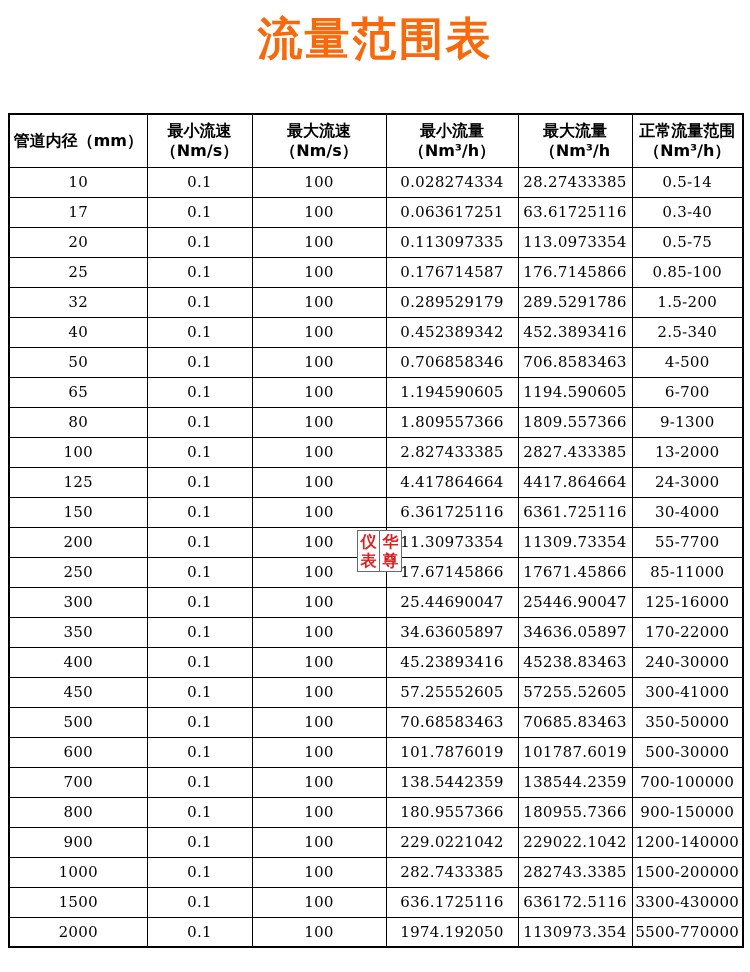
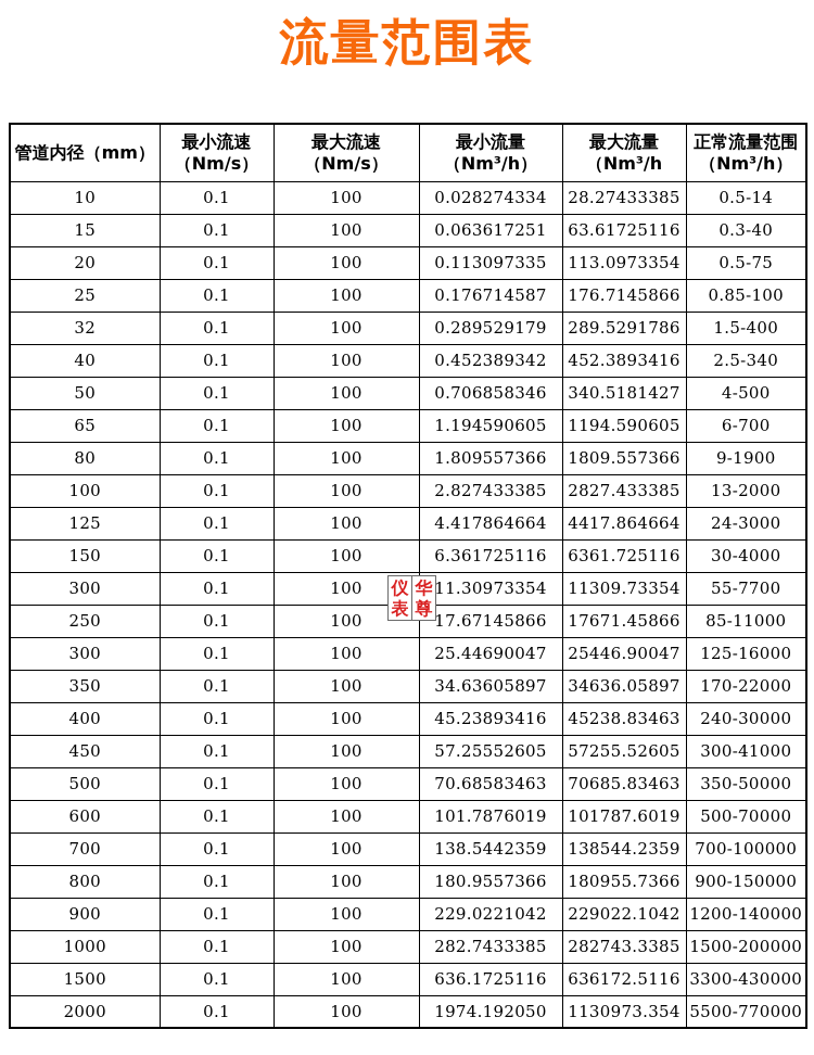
  流量范围表
  管道内径（mm）	最小流速 （Nm/s）	最大流速 （Nm/s）	最小流量 （Nm³/h）	最大流量 （Nm³/h	正常流量范围 （Nm³/h）
  10	0.1	100	0.028274334	28.27433385	0.5-14
- 17	0.1	100	0.063617251	63.61725116	0.3-40
+ 15	0.1	100	0.063617251	63.61725116	0.3-40
  20	0.1	100	0.113097335	113.0973354	0.5-75
  25	0.1	100	0.176714587	176.7145866	0.85-100
- 32	0.1	100	0.289529179	289.5291786	1.5-200
+ 32	0.1	100	0.289529179	289.5291786	1.5-400
  40	0.1	100	0.452389342	452.3893416	2.5-340
- 50	0.1	100	0.706858346	706.8583463	4-500
+ 50	0.1	100	0.706858346	340.5181427	4-500
  65	0.1	100	1.194590605	1194.590605	6-700
- 80	0.1	100	1.809557366	1809.557366	9-1300
+ 80	0.1	100	1.809557366	1809.557366	9-1900
  100	0.1	100	2.827433385	2827.433385	13-2000
  125	0.1	100	4.417864664	4417.864664	24-3000
  150	0.1	100	6.361725116	6361.725116	30-4000
- 200	0.1	100	11.30973354	11309.73354	55-7700
+ 300	0.1	100	11.30973354	11309.73354	55-7700
  250	0.1	100	17.67145866	17671.45866	85-11000
  300	0.1	100	25.44690047	25446.90047	125-16000
  350	0.1	100	34.63605897	34636.05897	170-22000
  400	0.1	100	45.23893416	45238.83463	240-30000
  450	0.1	100	57.25552605	57255.52605	300-41000
  500	0.1	100	70.68583463	70685.83463	350-50000
- 600	0.1	100	101.7876019	101787.6019	500-30000
+ 600	0.1	100	101.7876019	101787.6019	500-70000
  700	0.1	100	138.5442359	138544.2359	700-100000
  800	0.1	100	180.9557366	180955.7366	900-150000
  900	0.1	100	229.0221042	229022.1042	1200-140000
  1000	0.1	100	282.7433385	282743.3385	1500-200000
  1500	0.1	100	636.1725116	636172.5116	3300-430000
  2000	0.1	100	1974.192050	1130973.354	5500-770000
  仪
  表
  华
  尊
